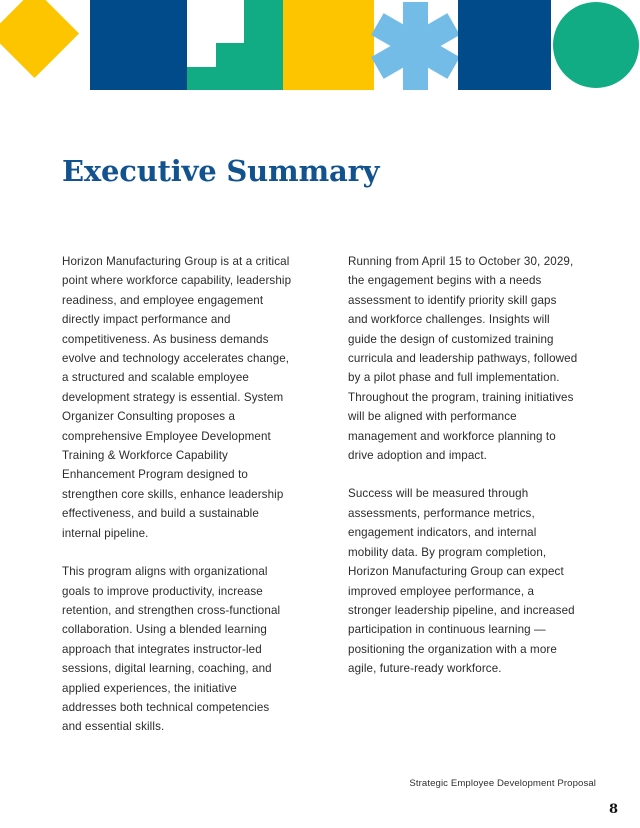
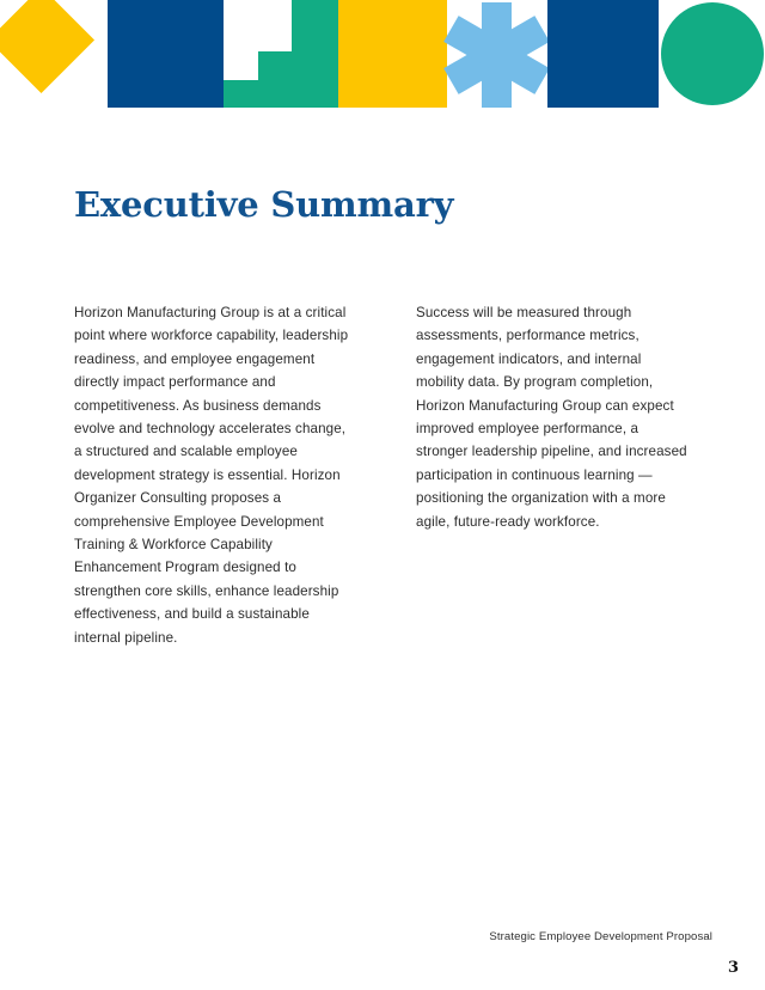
  Executive Summary
- Horizon Manufacturing Group is at a critical point where workforce capability, leadership readiness, and employee engagement directly impact performance and competitiveness. As business demands evolve and technology accelerates change, a structured and scalable employee development strategy is essential. System Organizer Consulting proposes a comprehensive Employee Development Training & Workforce Capability Enhancement Program designed to strengthen core skills, enhance leadership effectiveness, and build a sustainable internal pipeline.
+ Horizon Manufacturing Group is at a critical point where workforce capability, leadership readiness, and employee engagement directly impact performance and competitiveness. As business demands evolve and technology accelerates change, a structured and scalable employee development strategy is essential. Horizon Organizer Consulting proposes a comprehensive Employee Development Training & Workforce Capability Enhancement Program designed to strengthen core skills, enhance leadership effectiveness, and build a sustainable internal pipeline.
- This program aligns with organizational goals to improve productivity, increase retention, and strengthen cross-functional collaboration. Using a blended learning approach that integrates instructor-led sessions, digital learning, coaching, and applied experiences, the initiative addresses both technical competencies and essential skills.
- Running from April 15 to October 30, 2029, the engagement begins with a needs assessment to identify priority skill gaps and workforce challenges. Insights will guide the design of customized training curricula and leadership pathways, followed by a pilot phase and full implementation. Throughout the program, training initiatives will be aligned with performance management and workforce planning to drive adoption and impact.
  Success will be measured through assessments, performance metrics, engagement indicators, and internal mobility data. By program completion, Horizon Manufacturing Group can expect improved employee performance, a stronger leadership pipeline, and increased participation in continuous learning — positioning the organization with a more agile, future-ready workforce.
  Strategic Employee Development Proposal
- 8
+ 3
